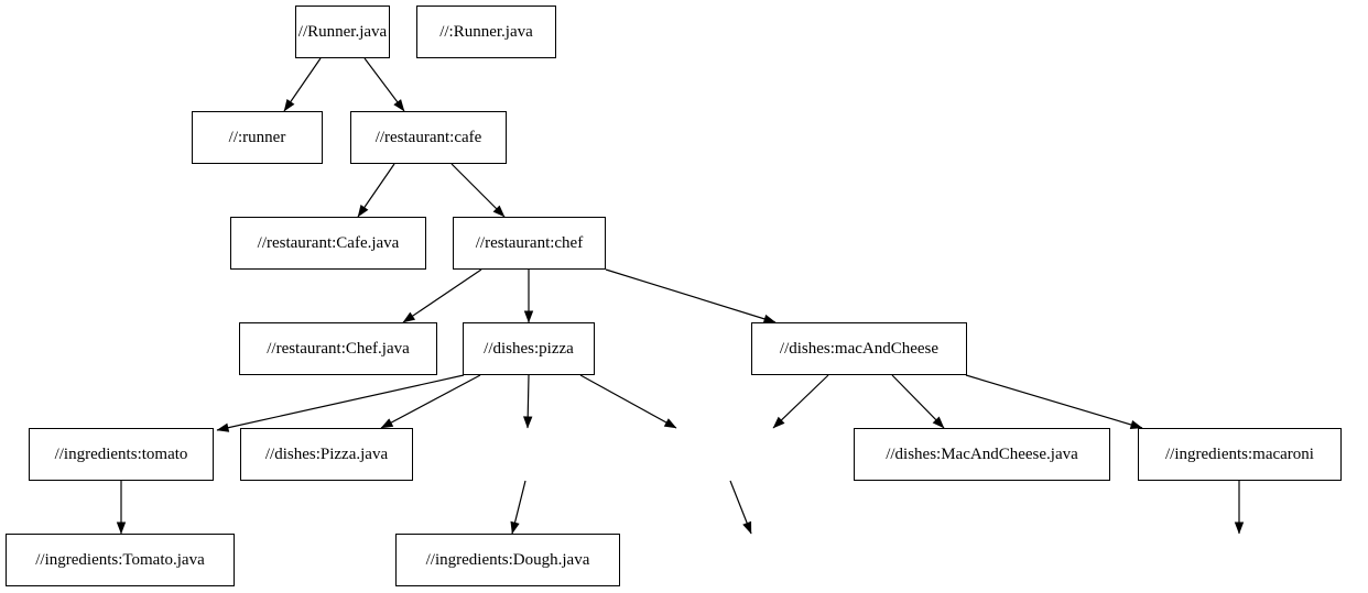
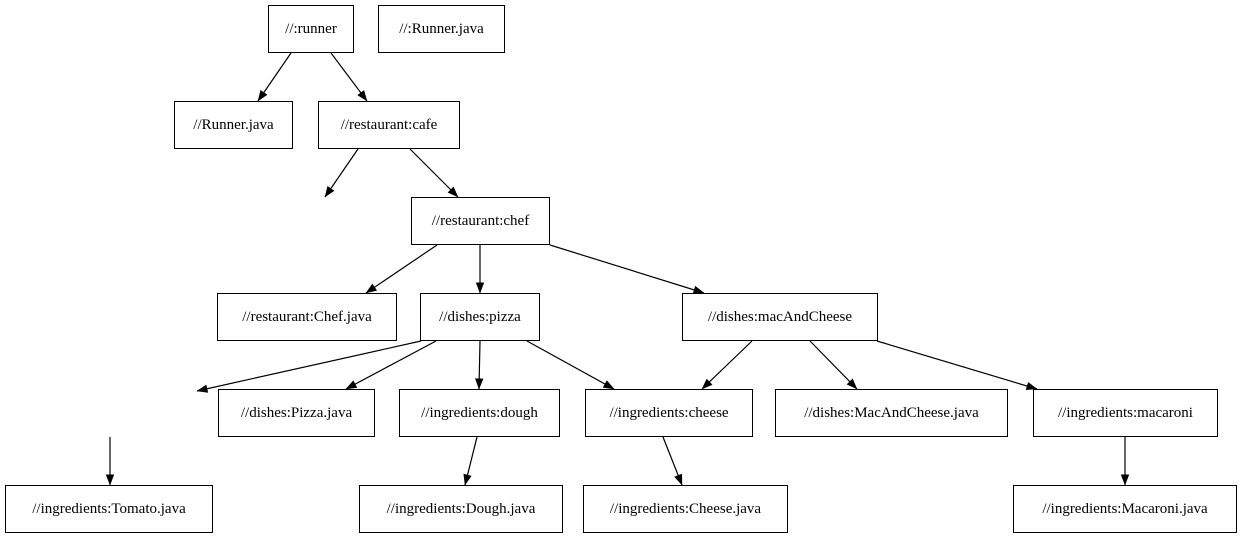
- //Runner.java
+ //:runner
  //:Runner.java
- //:runner
+ //Runner.java
  //restaurant:cafe
- //restaurant:Cafe.java
  //restaurant:chef
  //restaurant:Chef.java
  //dishes:pizza
  //dishes:macAndCheese
- //ingredients:tomato
  //dishes:Pizza.java
+ //ingredients:dough
+ //ingredients:cheese
  //dishes:MacAndCheese.java
  //ingredients:macaroni
  //ingredients:Tomato.java
  //ingredients:Dough.java
+ //ingredients:Cheese.java
+ //ingredients:Macaroni.java
